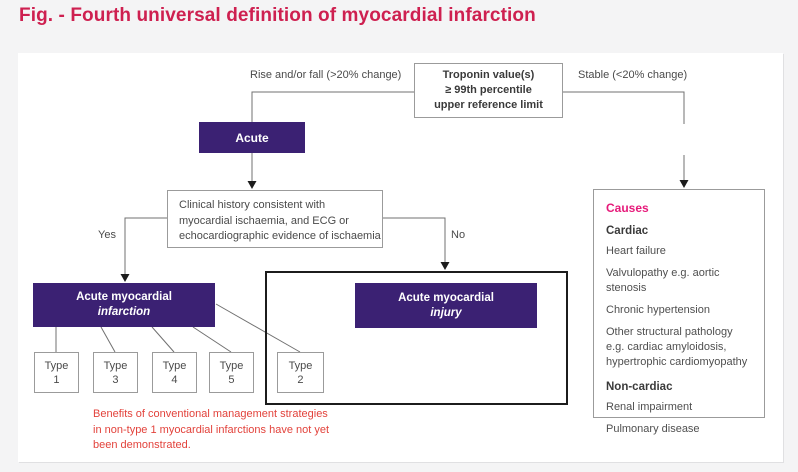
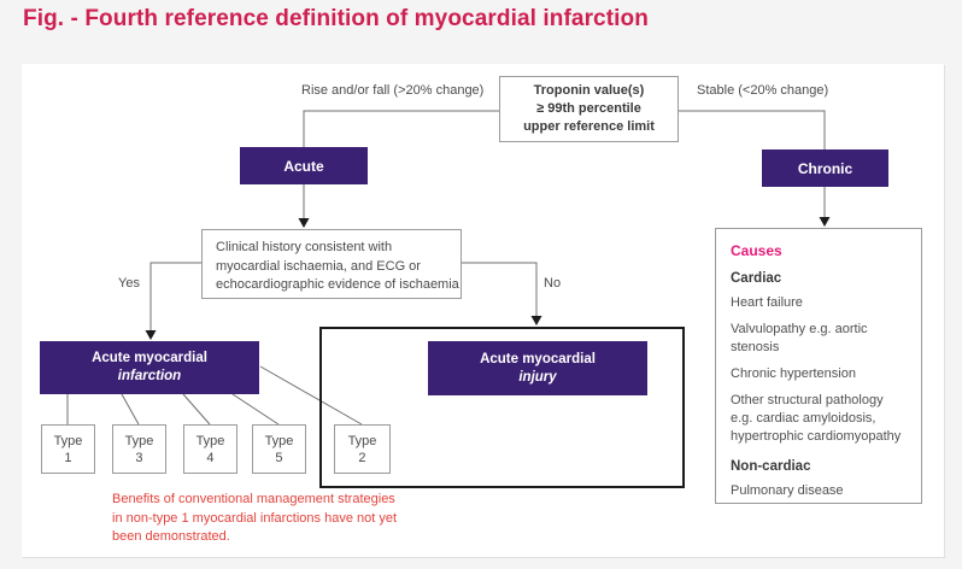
- Fig. - Fourth universal definition of myocardial infarction
+ Fig. - Fourth reference definition of myocardial infarction
  Troponin value(s)
  ≥ 99th percentile
  upper reference limit
  Rise and/or fall (>20% change)
  Stable (<20% change)
  Acute
+ Chronic
  Clinical history consistent with
  myocardial ischaemia, and ECG or
  echocardiographic evidence of ischaemia
  Yes
  No
  Acute myocardial
  infarction
  Acute myocardial
  injury
  Type
  1
  Type
  3
  Type
  4
  Type
  5
  Type
  2
  Causes
  Cardiac
  Heart failure
  Valvulopathy e.g. aortic stenosis
  Chronic hypertension
  Other structural pathology
  e.g. cardiac amyloidosis,
  hypertrophic cardiomyopathy
  Non-cardiac
- Renal impairment
  Pulmonary disease
  Benefits of conventional management strategies
  in non-type 1 myocardial infarctions have not yet
  been demonstrated.
